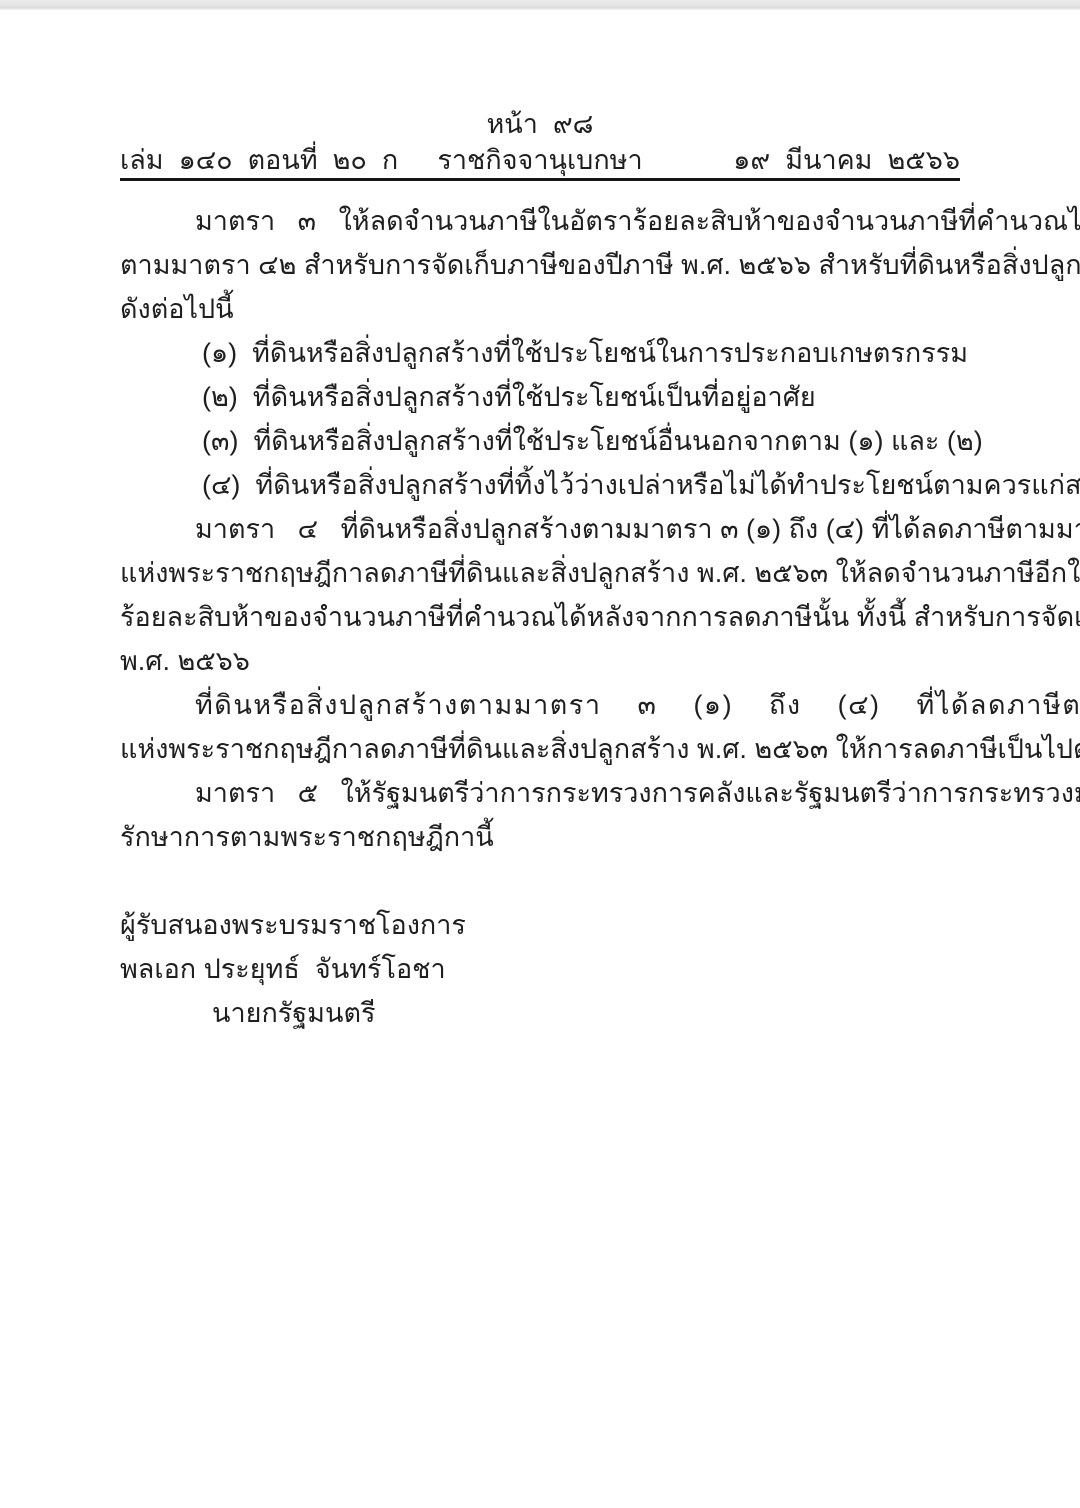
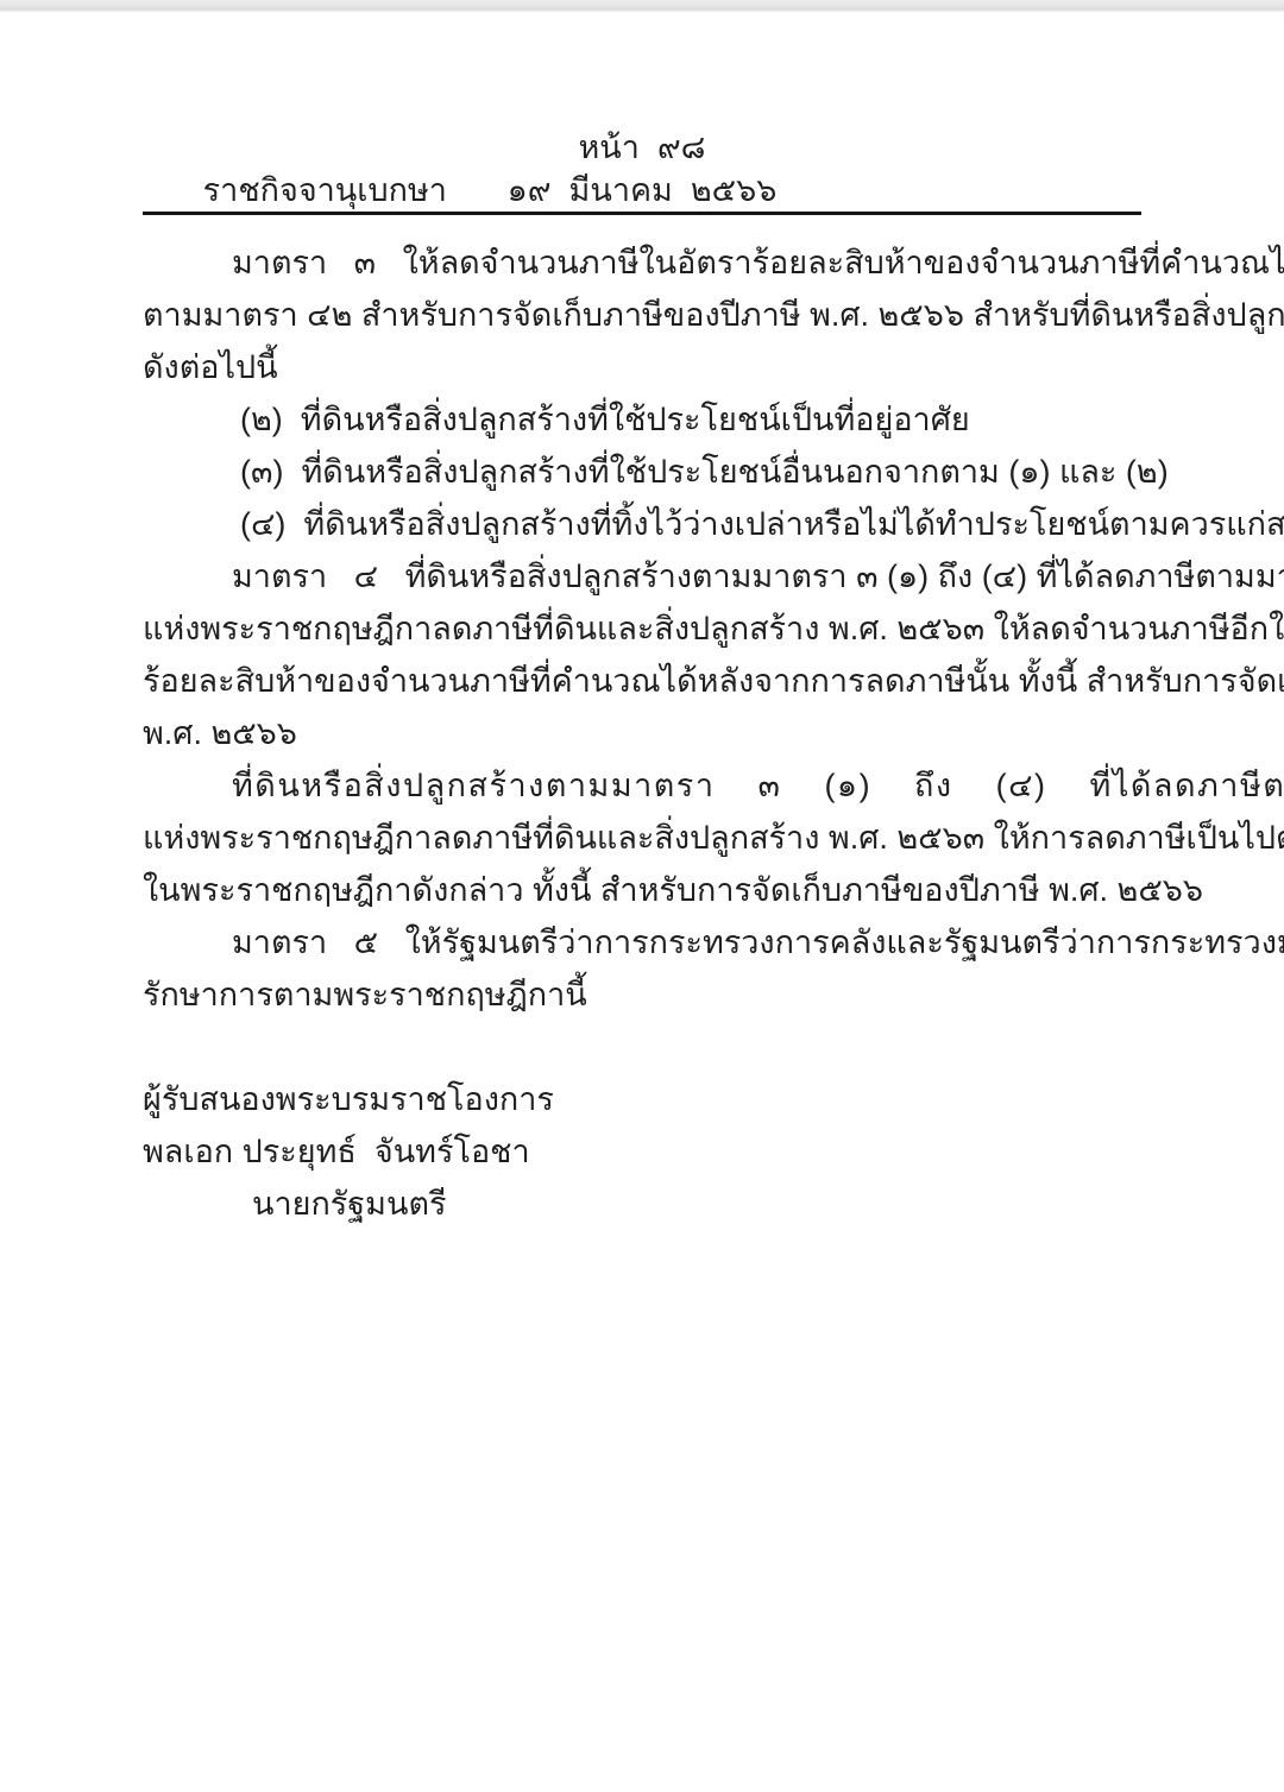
  หน้า ๙๘
- เล่ม ๑๔๐ ตอนที่ ๒๐ ก
  ราชกิจจานุเบกษา
  ๑๙ มีนาคม ๒๕๖๖
  มาตรา ๓ ให้ลดจำนวนภาษีในอัตราร้อยละสิบห้าของจำนวนภาษีที่คำนวณไ
  ตามมาตรา ๔๒ สำหรับการจัดเก็บภาษีของปีภาษี พ.ศ. ๒๕๖๖ สำหรับที่ดินหรือสิ่งปลูก
  ดังต่อไปนี้
- (๑) ที่ดินหรือสิ่งปลูกสร้างที่ใช้ประโยชน์ในการประกอบเกษตรกรรม
  (๒) ที่ดินหรือสิ่งปลูกสร้างที่ใช้ประโยชน์เป็นที่อยู่อาศัย
  (๓) ที่ดินหรือสิ่งปลูกสร้างที่ใช้ประโยชน์อื่นนอกจากตาม (๑) และ (๒)
  (๔) ที่ดินหรือสิ่งปลูกสร้างที่ทิ้งไว้ว่างเปล่าหรือไม่ได้ทำประโยชน์ตามควรแก่ส
  มาตรา ๔ ที่ดินหรือสิ่งปลูกสร้างตามมาตรา ๓ (๑) ถึง (๔) ที่ได้ลดภาษีตามม
  แห่งพระราชกฤษฎีกาลดภาษีที่ดินและสิ่งปลูกสร้าง พ.ศ. ๒๕๖๓ ให้ลดจำนวนภาษีอีกใ
  ร้อยละสิบห้าของจำนวนภาษีที่คำนวณได้หลังจากการลดภาษีนั้น ทั้งนี้ สำหรับการจัดเ
  พ.ศ. ๒๕๖๖
  ที่ดินหรือสิ่งปลูกสร้างตามมาตรา ๓ (๑) ถึง (๔) ที่ได้ลดภาษีต
  แห่งพระราชกฤษฎีกาลดภาษีที่ดินและสิ่งปลูกสร้าง พ.ศ. ๒๕๖๓ ให้การลดภาษีเป็นไป
+ ในพระราชกฤษฎีกาดังกล่าว ทั้งนี้ สำหรับการจัดเก็บภาษีของปีภาษี พ.ศ. ๒๕๖๖
  มาตรา ๕ ให้รัฐมนตรีว่าการกระทรวงการคลังและรัฐมนตรีว่าการกระทรวง
  รักษาการตามพระราชกฤษฎีกานี้
  ผู้รับสนองพระบรมราชโองการ
  พลเอก ประยุทธ์ จันทร์โอชา
  นายกรัฐมนตรี
